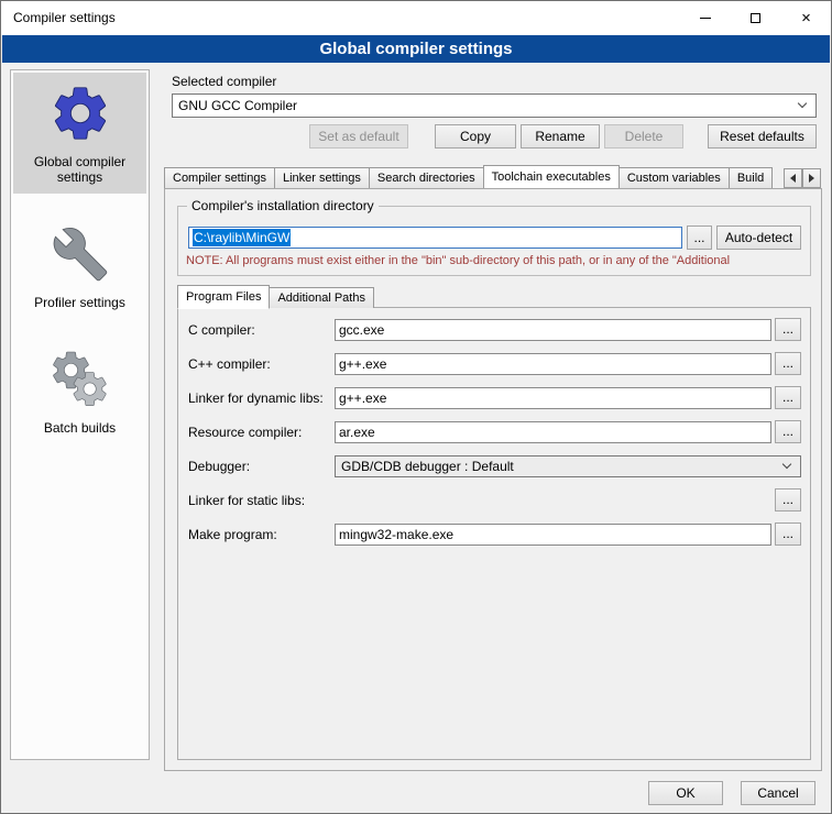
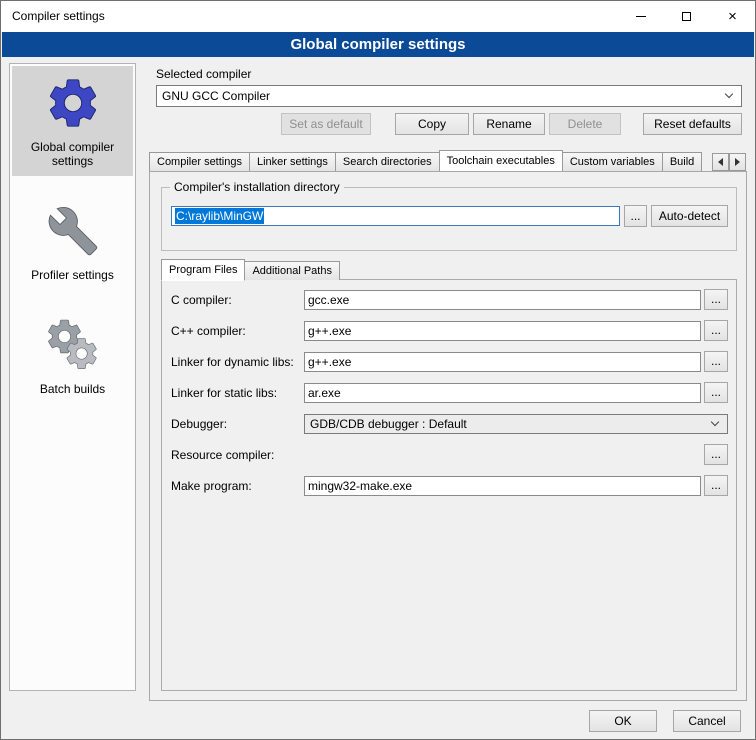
  Compiler settings
  ×
  Global compiler settings
  Global compiler settings
  Profiler settings
  Batch builds
  Selected compiler
  GNU GCC Compiler
  Set as default
  Copy
  Rename
  Delete
  Reset defaults
  Compiler settings
  Linker settings
  Search directories
  Toolchain executables
  Custom variables
  Build
  Compiler's installation directory
  C:\raylib\MinGW
  ...
  Auto-detect
- NOTE: All programs must exist either in the "bin" sub-directory of this path, or in any of the "Additional
  Program Files
  Additional Paths
  C compiler:
  gcc.exe
  ...
  C++ compiler:
  g++.exe
  ...
  Linker for dynamic libs:
  g++.exe
  ...
- Resource compiler:
+ Linker for static libs:
  ar.exe
  ...
  Debugger:
  GDB/CDB debugger : Default
- Linker for static libs:
+ Resource compiler:
  ...
  Make program:
  mingw32-make.exe
  ...
  OK
  Cancel
